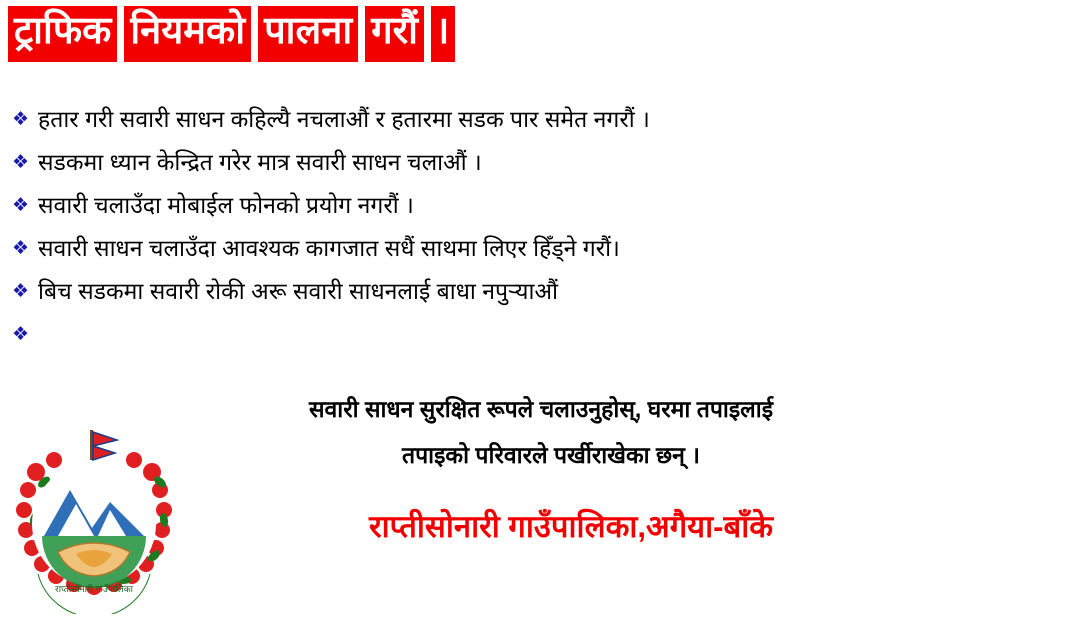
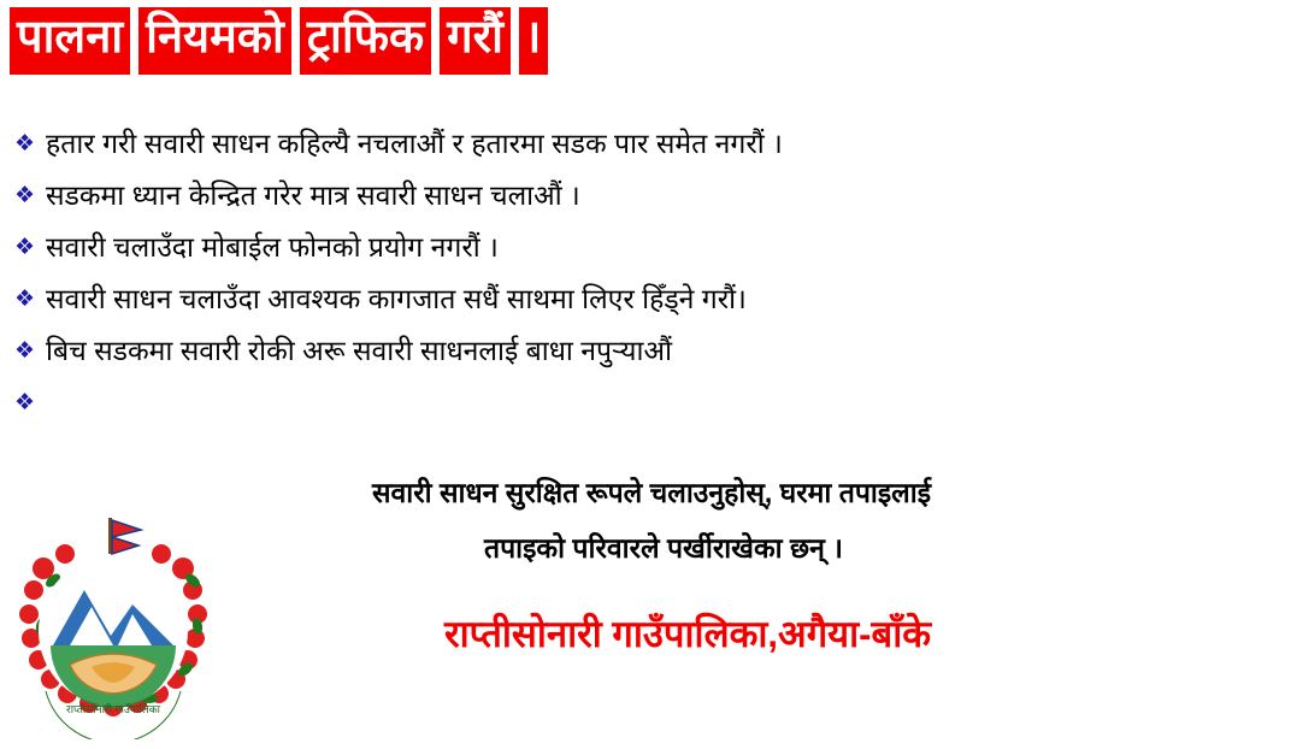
- ट्राफिक
+ पालना
  नियमको
- पालना
+ ट्राफिक
  गरौं
  ।
  ❖
  हतार गरी सवारी साधन कहिल्यै नचलाऔं र हतारमा सडक पार समेत नगरौं ।
  ❖
  सडकमा ध्यान केन्द्रित गरेर मात्र सवारी साधन चलाऔं ।
  ❖
  सवारी चलाउँदा मोबाईल फोनको प्रयोग नगरौं ।
  ❖
  सवारी साधन चलाउँदा आवश्यक कागजात सधैं साथमा लिएर हिँड्ने गरौं।
  ❖
  बिच सडकमा सवारी रोकी अरू सवारी साधनलाई बाधा नपुर्‍याऔं
  ❖
  सवारी साधन सुरक्षित रूपले चलाउनुहोस्, घरमा तपाइलाई
  तपाइको परिवारले पर्खीराखेका छन् ।
  राप्तीसोनारी गाउँपालिका,अगैया-बाँके
  राप्तीसोनारी गाउँपालिका
